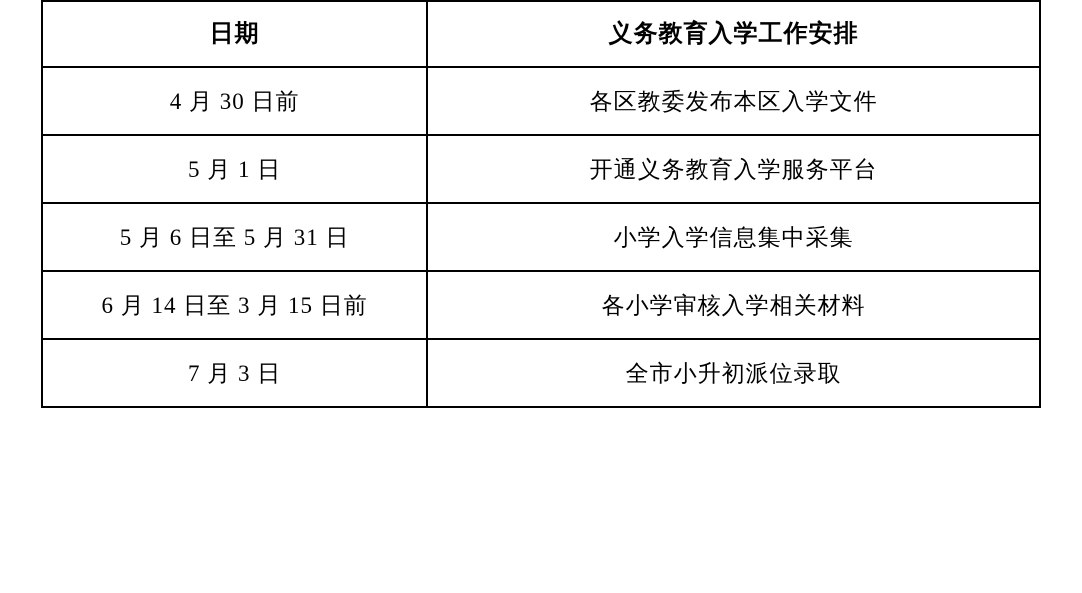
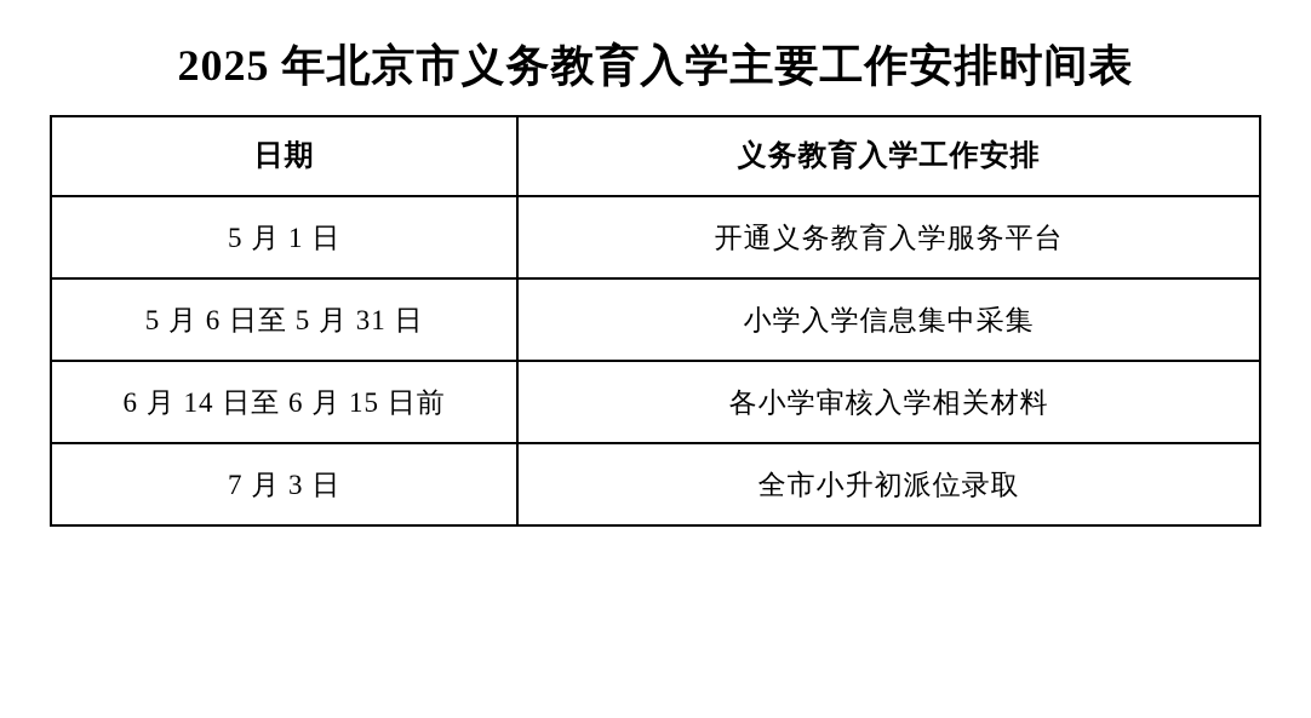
+ 2025 年北京市义务教育入学主要工作安排时间表
  日期	义务教育入学工作安排
- 4 月 30 日前	各区教委发布本区入学文件
  5 月 1 日	开通义务教育入学服务平台
  5 月 6 日至 5 月 31 日	小学入学信息集中采集
- 6 月 14 日至 3 月 15 日前	各小学审核入学相关材料
+ 6 月 14 日至 6 月 15 日前	各小学审核入学相关材料
  7 月 3 日	全市小升初派位录取
